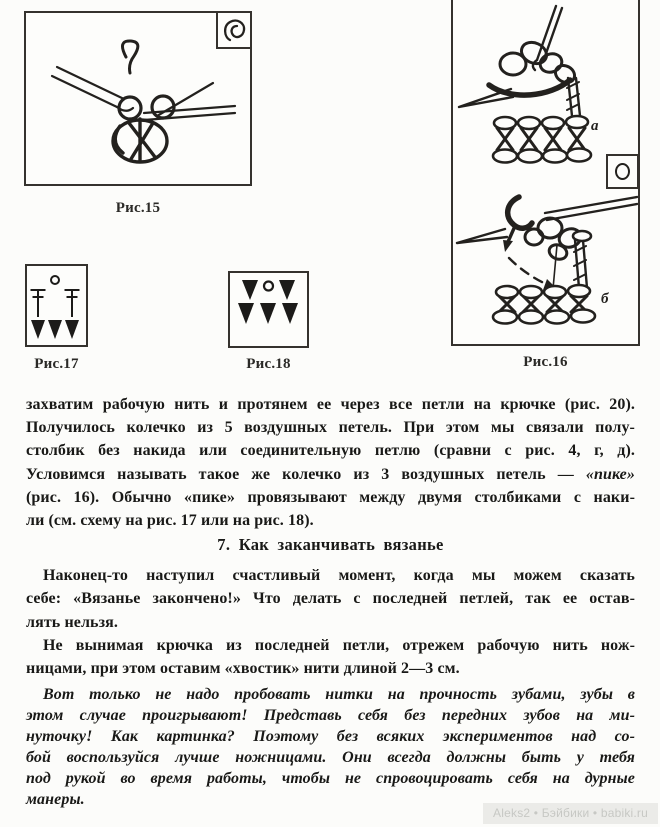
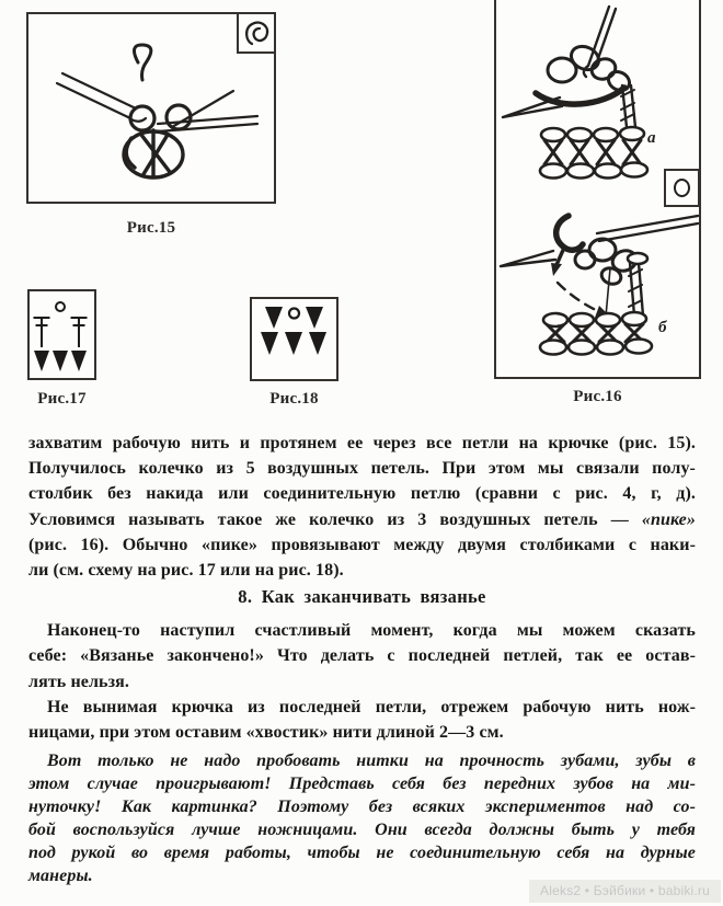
  Рис.15
  а
  б
  Рис.16
  Рис.17
  Рис.18
- захватим рабочую нить и протянем ее через все петли на крючке (рис. 20).
+ захватим рабочую нить и протянем ее через все петли на крючке (рис. 15).
  Получилось колечко из 5 воздушных петель. При этом мы связали полу-
  столбик без накида или соединительную петлю (сравни с рис. 4, г, д).
  Условимся называть такое же колечко из 3 воздушных петель — «пике»
  (рис. 16). Обычно «пике» провязывают между двумя столбиками с наки-
  ли (см. схему на рис. 17 или на рис. 18).
- 7. Как заканчивать вязанье
+ 8. Как заканчивать вязанье
  Наконец-то наступил счастливый момент, когда мы можем сказать
  себе: «Вязанье закончено!» Что делать с последней петлей, так ее остав-
  лять нельзя.
  Не вынимая крючка из последней петли, отрежем рабочую нить нож-
  ницами, при этом оставим «хвостик» нити длиной 2—3 см.
  Вот только не надо пробовать нитки на прочность зубами, зубы в
  этом случае проигрывают! Представь себя без передних зубов на ми-
  нуточку! Как картинка? Поэтому без всяких экспериментов над со-
  бой воспользуйся лучше ножницами. Они всегда должны быть у тебя
- под рукой во время работы, чтобы не спровоцировать себя на дурные
+ под рукой во время работы, чтобы не соединительную себя на дурные
  манеры.
  Aleks2 • Бэйбики • babiki.ru
